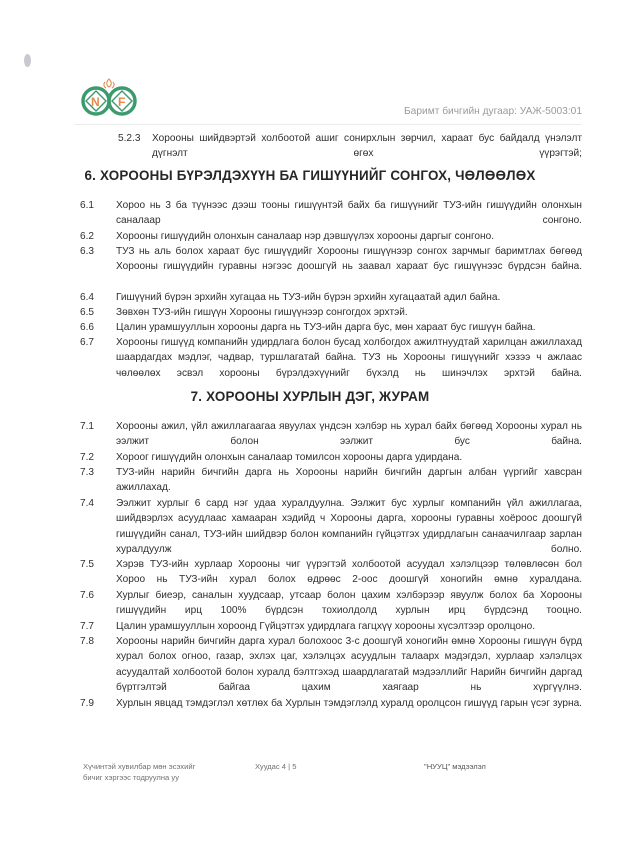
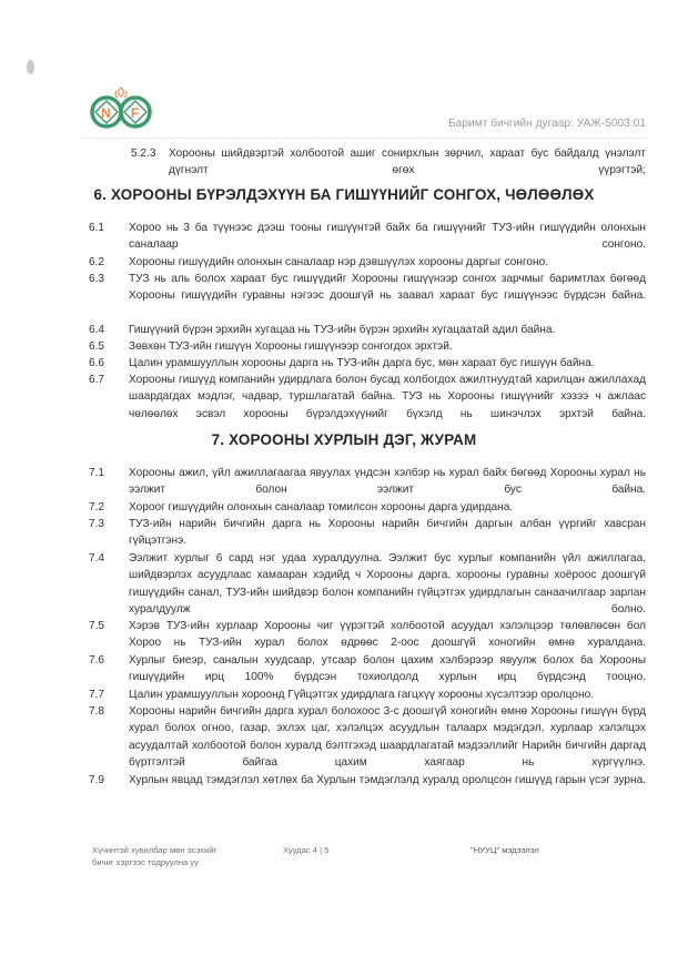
  N
  F
  Баримт бичгийн дугаар: УАЖ-5003:01
  5.2.3
  Хорооны шийдвэртэй холбоотой ашиг сонирхлын зөрчил, хараат бус байдалд үнэлэлт дүгнэлт өгөх үүрэгтэй;
  6. ХОРООНЫ БҮРЭЛДЭХҮҮН БА ГИШҮҮНИЙГ СОНГОХ, ЧӨЛӨӨЛӨХ
  6.1
  Хороо нь 3 ба түүнээс дээш тооны гишүүнтэй байх ба гишүүнийг ТУЗ-ийн гишүүдийн олонхын саналаар сонгоно.
  6.2
  Хорооны гишүүдийн олонхын саналаар нэр дэвшүүлэх хорооны даргыг сонгоно.
  6.3
  ТУЗ нь аль болох хараат бус гишүүдийг Хорооны гишүүнээр сонгох зарчмыг баримтлах бөгөөд Хорооны гишүүдийн гуравны нэгээс доошгүй нь заавал хараат бус гишүүнээс бүрдсэн байна.
  6.4
  Гишүүний бүрэн эрхийн хугацаа нь ТУЗ-ийн бүрэн эрхийн хугацаатай адил байна.
  6.5
  Зөвхөн ТУЗ-ийн гишүүн Хорооны гишүүнээр сонгогдох эрхтэй.
  6.6
  Цалин урамшууллын хорооны дарга нь ТУЗ-ийн дарга бус, мөн хараат бус гишүүн байна.
  6.7
  Хорооны гишүүд компанийн удирдлага болон бусад холбогдох ажилтнуудтай харилцан ажиллахад шаардагдах мэдлэг, чадвар, туршлагатай байна. ТУЗ нь Хорооны гишүүнийг хэзээ ч ажлаас чөлөөлөх эсвэл хорооны бүрэлдэхүүнийг бүхэлд нь шинэчлэх эрхтэй байна.
  7. ХОРООНЫ ХУРЛЫН ДЭГ, ЖУРАМ
  7.1
  Хорооны ажил, үйл ажиллагаагаа явуулах үндсэн хэлбэр нь хурал байх бөгөөд Хорооны хурал нь ээлжит болон ээлжит бус байна.
  7.2
  Хороог гишүүдийн олонхын саналаар томилсон хорооны дарга удирдана.
  7.3
- ТУЗ-ийн нарийн бичгийн дарга нь Хорооны нарийн бичгийн даргын албан үүргийг хавсран ажиллахад.
+ ТУЗ-ийн нарийн бичгийн дарга нь Хорооны нарийн бичгийн даргын албан үүргийг хавсран гүйцэтгэнэ.
  7.4
  Ээлжит хурлыг 6 сард нэг удаа хуралдуулна. Ээлжит бус хурлыг компанийн үйл ажиллагаа, шийдвэрлэх асуудлаас хамааран хэдийд ч Хорооны дарга, хорооны гуравны хоёроос доошгүй гишүүдийн санал, ТУЗ-ийн шийдвэр болон компанийн гүйцэтгэх удирдлагын санаачилгаар зарлан хуралдуулж болно.
  7.5
  Хэрэв ТУЗ-ийн хурлаар Хорооны чиг үүрэгтэй холбоотой асуудал хэлэлцээр төлөвлөсөн бол Хороо нь ТУЗ-ийн хурал болох өдрөөс 2-оос доошгүй хоногийн өмнө хуралдана.
  7.6
  Хурлыг биеэр, саналын хуудсаар, утсаар болон цахим хэлбэрээр явуулж болох ба Хорооны гишүүдийн ирц 100% бүрдсэн тохиолдолд хурлын ирц бүрдсэнд тооцно.
  7.7
  Цалин урамшууллын хороонд Гүйцэтгэх удирдлага гагцхүү хорооны хүсэлтээр оролцоно.
  7.8
  Хорооны нарийн бичгийн дарга хурал болохоос 3-с доошгүй хоногийн өмнө Хорооны гишүүн бүрд хурал болох огноо, газар, эхлэх цаг, хэлэлцэх асуудлын талаарх мэдэгдэл, хурлаар хэлэлцэх асуудалтай холбоотой болон хуралд бэлтгэхэд шаардлагатай мэдээллийг Нарийн бичгийн даргад бүртгэлтэй байгаа цахим хаягаар нь хүргүүлнэ.
  7.9
  Хурлын явцад тэмдэглэл хөтлөх ба Хурлын тэмдэглэлд хуралд оролцсон гишүүд гарын үсэг зурна.
  Хүчинтэй хувилбар мөн эсэхийг
  бичиг хэргээс тодруулна уу
  Хуудас 4 | 5
  "НУУЦ" мэдээлэл
